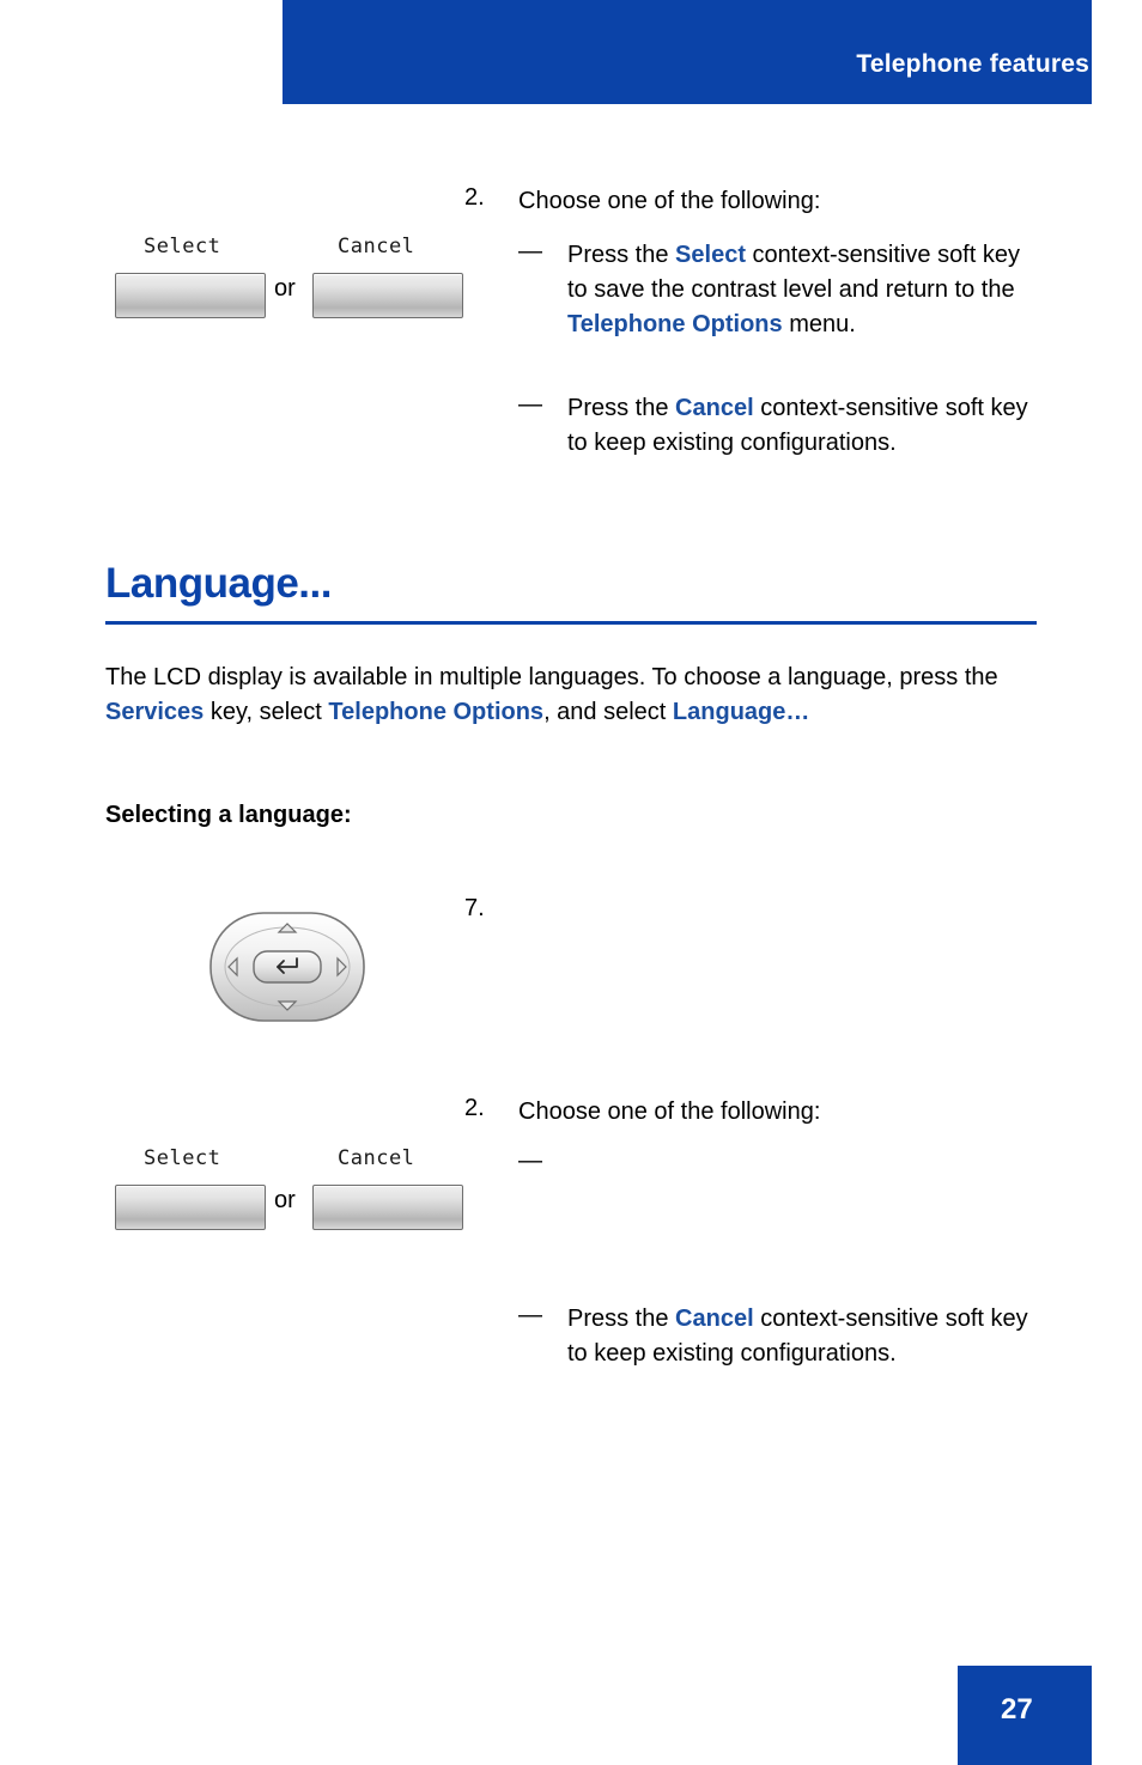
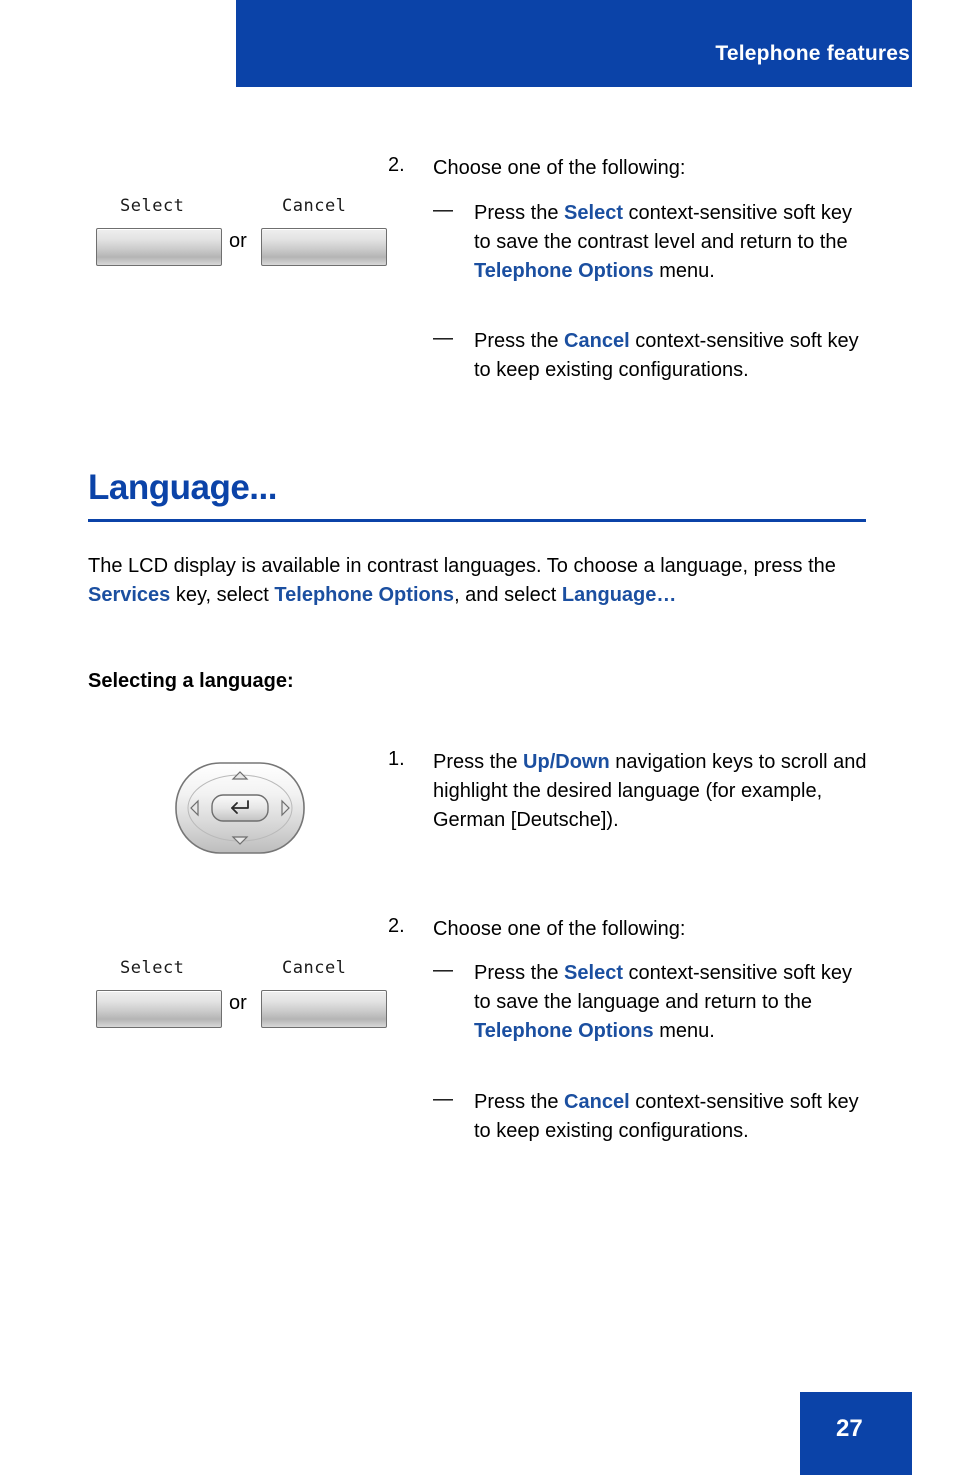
  Telephone features
  2.
  Choose one of the following:
  —
  Press the Select context-sensitive soft key to save the contrast level and return to the Telephone Options menu.
  —
  Press the Cancel context-sensitive soft key to keep existing configurations.
  Select
  or
  Cancel
  Language...
- The LCD display is available in multiple languages. To choose a language, press the Services key, select Telephone Options, and select Language…
+ The LCD display is available in contrast languages. To choose a language, press the Services key, select Telephone Options, and select Language…
  Selecting a language:
- 7.
+ 1.
+ Press the Up/Down navigation keys to scroll and highlight the desired language (for example, German [Deutsche]).
  2.
  Choose one of the following:
  —
+ Press the Select context-sensitive soft key to save the language and return to the Telephone Options menu.
  —
  Press the Cancel context-sensitive soft key to keep existing configurations.
  Select
  or
  Cancel
  27
